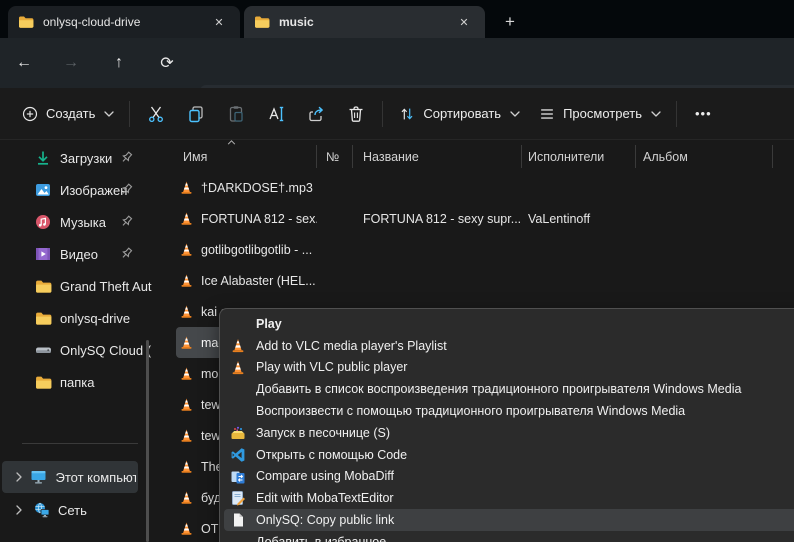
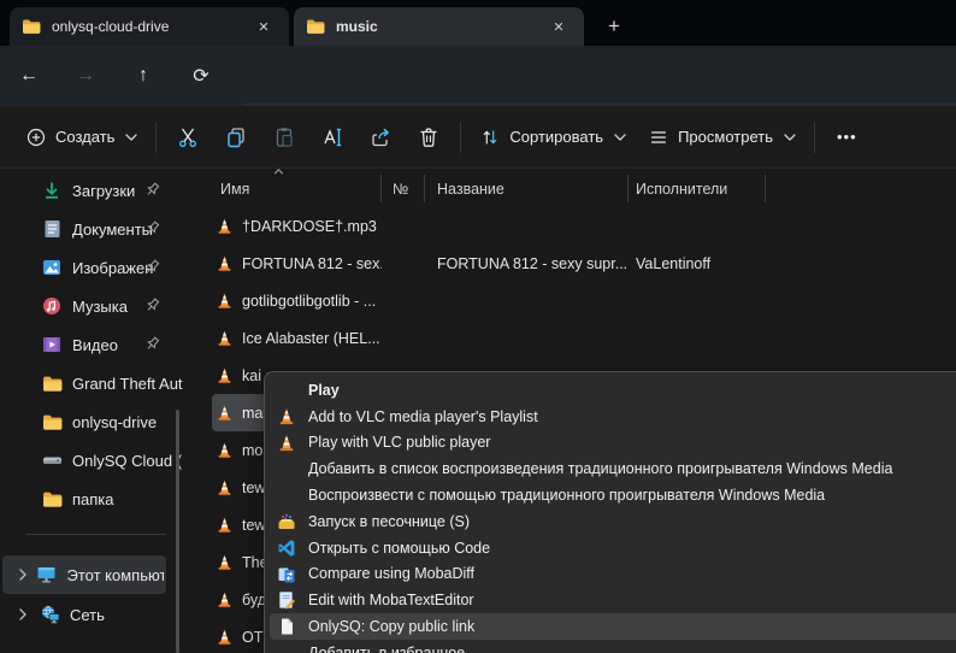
  onlysq-cloud-drive
  ✕
  music
  ✕
  +
  ←
  →
  ↑
  ⟳
  Создать
  Сортировать
  Просмотреть
  •••
  Загрузки
+ Документы
  Изображен
  Музыка
  Видео
  Grand Theft Aut
  onlysq-drive
  OnlySQ Cloud
  папка
  Этот компьют
  Сеть
  Имя
  №
  Название
  Исполнители
- Альбом
  †DARKDOSE†.mp3
  FORTUNA 812 - sex
  FORTUNA 812 - sexy supr...
  VaLentinoff
  gotlibgotlibgotlib - ...
  Ice Alabaster (HEL...
  kai
  tew
  tew
  буд
  Play
  Add to VLC media player's Playlist
  Play with VLC public player
  Добавить в список воспроизведения традиционного проигрывателя Windows Media
  Воспроизвести с помощью традиционного проигрывателя Windows Media
  Запуск в песочнице (S)
  Открыть с помощью Code
  Compare using MobaDiff
  Edit with MobaTextEditor
  OnlySQ: Copy public link
